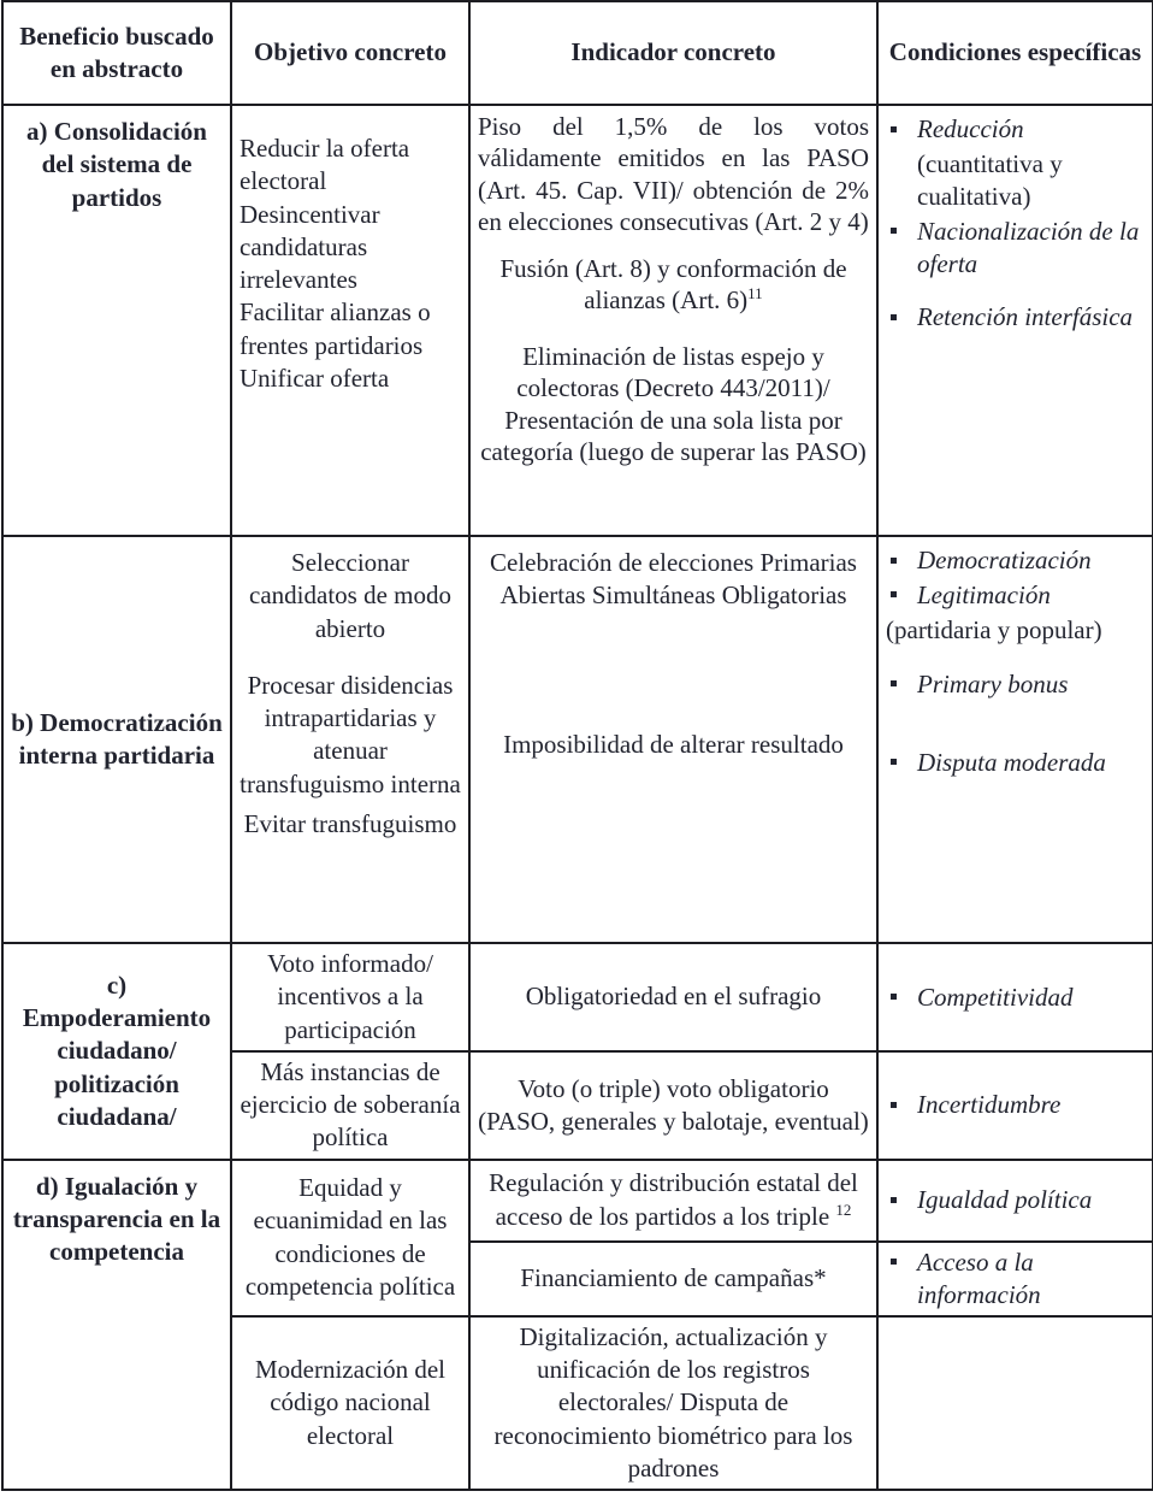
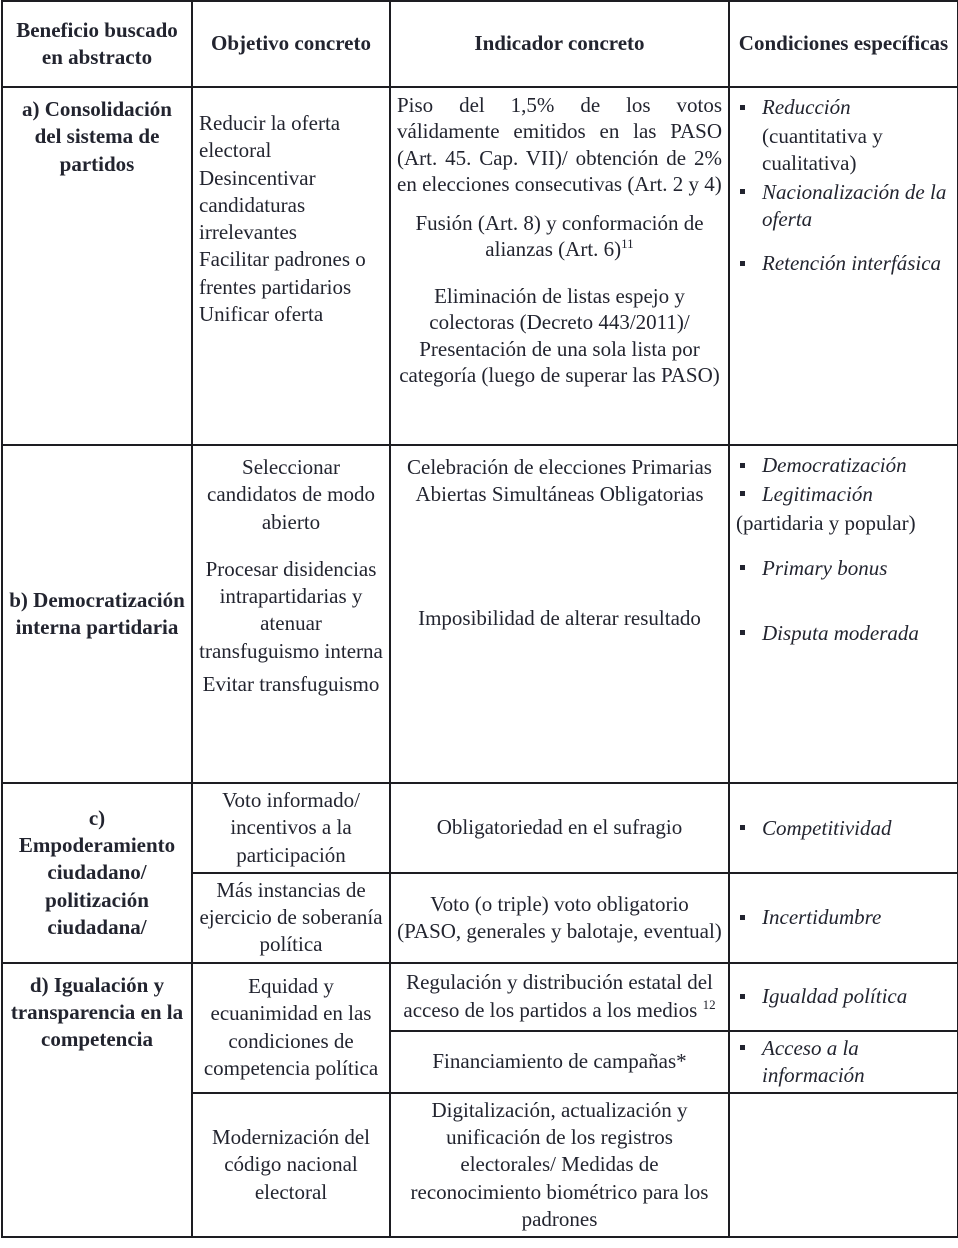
  Beneficio buscado en abstracto	Objetivo concreto	Indicador concreto	Condiciones específicas
- a) Consolidación del sistema de partidos	Reducir la oferta electoral Desincentivar candidaturas irrelevantes Facilitar alianzas o frentes partidarios Unificar oferta	Piso del 1,5% de los votos válidamente emitidos en las PASO (Art. 45. Cap. VII)/ obtención de 2% en elecciones consecutivas (Art. 2 y 4) Fusión (Art. 8) y conformación de alianzas (Art. 6)11 Eliminación de listas espejo y colectoras (Decreto 443/2011)/ Presentación de una sola lista por categoría (luego de superar las PASO)	Reducción (cuantitativa y cualitativa) Nacionalización de la oferta Retención interfásica
+ a) Consolidación del sistema de partidos	Reducir la oferta electoral Desincentivar candidaturas irrelevantes Facilitar padrones o frentes partidarios Unificar oferta	Piso del 1,5% de los votos válidamente emitidos en las PASO (Art. 45. Cap. VII)/ obtención de 2% en elecciones consecutivas (Art. 2 y 4) Fusión (Art. 8) y conformación de alianzas (Art. 6)11 Eliminación de listas espejo y colectoras (Decreto 443/2011)/ Presentación de una sola lista por categoría (luego de superar las PASO)	Reducción (cuantitativa y cualitativa) Nacionalización de la oferta Retención interfásica
  b) Democratización interna partidaria	Seleccionar candidatos de modo abierto Procesar disidencias intrapartidarias y atenuar transfuguismo interna Evitar transfuguismo	Celebración de elecciones Primarias Abiertas Simultáneas Obligatorias Imposibilidad de alterar resultado	Democratización Legitimación (partidaria y popular) Primary bonus Disputa moderada
  c) Empoderamiento ciudadano/ politización ciudadana/	Voto informado/ incentivos a la participación	Obligatoriedad en el sufragio	Competitividad
  Más instancias de ejercicio de soberanía política	Voto (o triple) voto obligatorio (PASO, generales y balotaje, eventual)	Incertidumbre
- d) Igualación y transparencia en la competencia	Equidad y ecuanimidad en las condiciones de competencia política	Regulación y distribución estatal del acceso de los partidos a los triple 12	Igualdad política
+ d) Igualación y transparencia en la competencia	Equidad y ecuanimidad en las condiciones de competencia política	Regulación y distribución estatal del acceso de los partidos a los medios 12	Igualdad política
  Financiamiento de campañas*	Acceso a la información
- Modernización del código nacional electoral	Digitalización, actualización y unificación de los registros electorales/ Disputa de reconocimiento biométrico para los padrones
+ Modernización del código nacional electoral	Digitalización, actualización y unificación de los registros electorales/ Medidas de reconocimiento biométrico para los padrones
